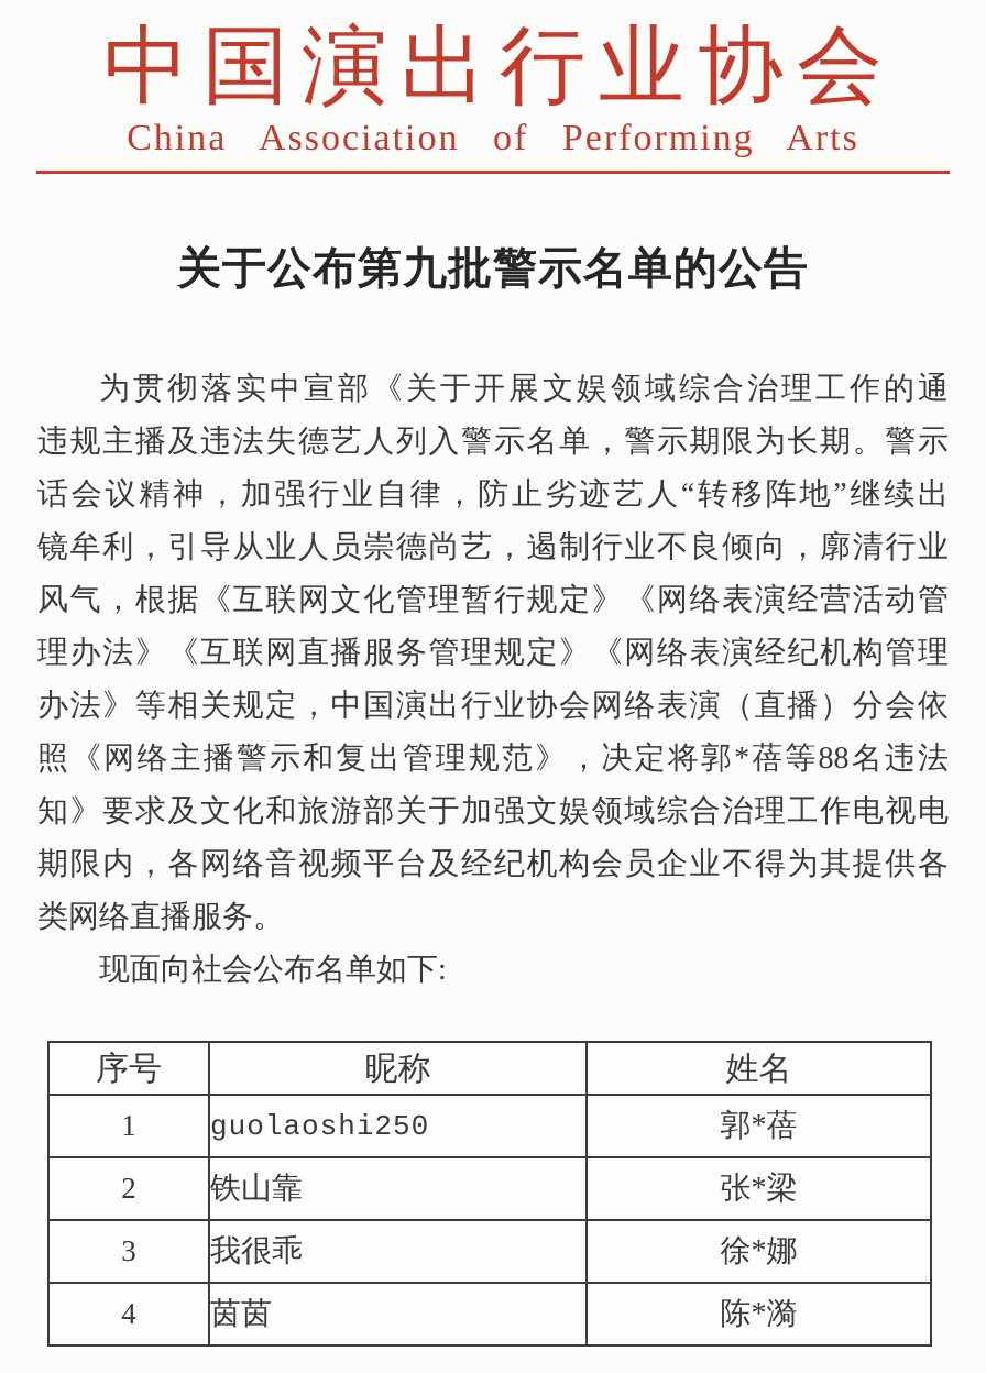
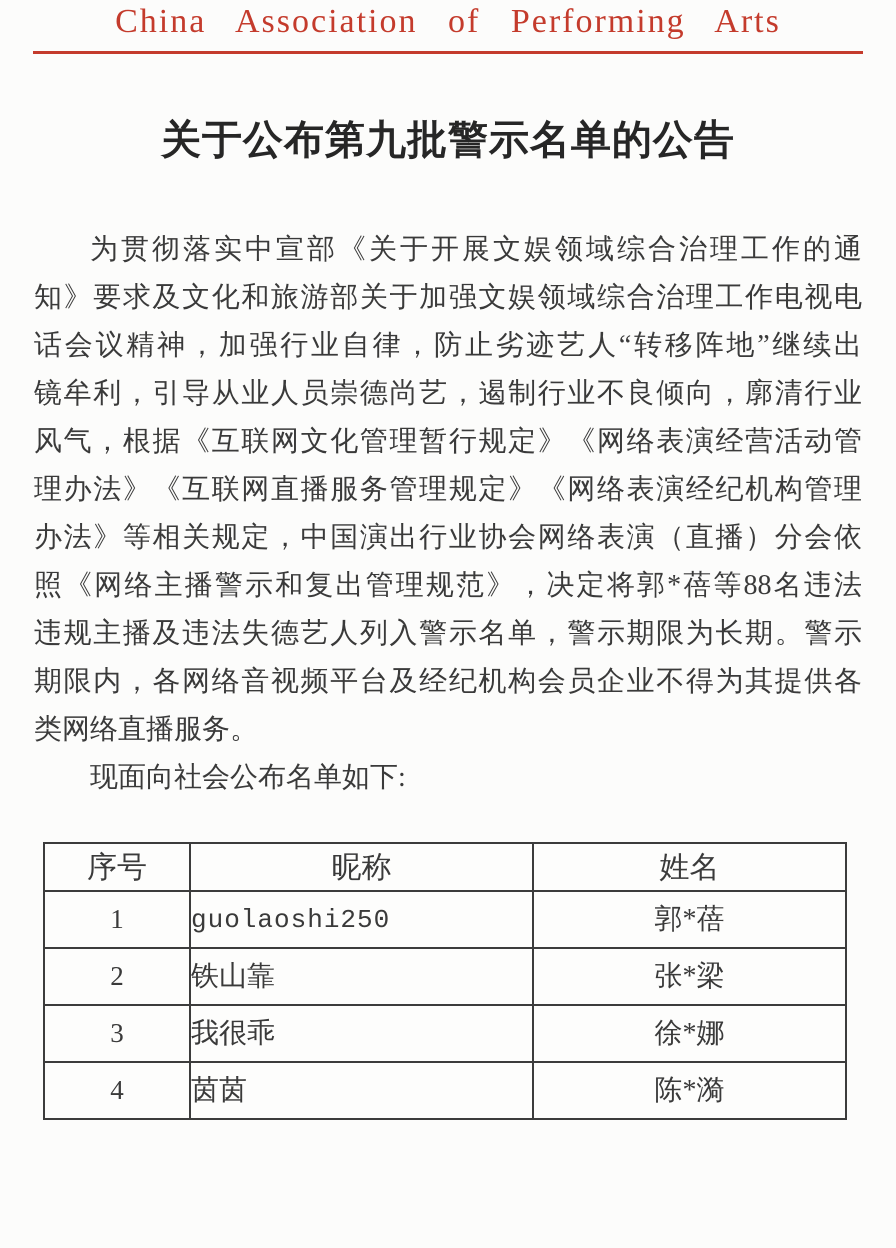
- 中国演出行业协会
  China Association of Performing Arts
  关于公布第九批警示名单的公告
  为贯彻落实中宣部《关于开展文娱领域综合治理工作的通
- 违规主播及违法失德艺人列入警示名单，警示期限为长期。警示
+ 知》要求及文化和旅游部关于加强文娱领域综合治理工作电视电
  话会议精神，加强行业自律，防止劣迹艺人“转移阵地”继续出
  镜牟利，引导从业人员崇德尚艺，遏制行业不良倾向，廓清行业
  风气，根据《互联网文化管理暂行规定》《网络表演经营活动管
  理办法》《互联网直播服务管理规定》《网络表演经纪机构管理
  办法》等相关规定，中国演出行业协会网络表演（直播）分会依
  照《网络主播警示和复出管理规范》，决定将郭*蓓等88名违法
- 知》要求及文化和旅游部关于加强文娱领域综合治理工作电视电
+ 违规主播及违法失德艺人列入警示名单，警示期限为长期。警示
  期限内，各网络音视频平台及经纪机构会员企业不得为其提供各
  类网络直播服务。
  现面向社会公布名单如下:
  序号	昵称	姓名
  1	guolaoshi250	郭*蓓
  2	铁山靠	张*梁
  3	我很乖	徐*娜
  4	茵茵	陈*漪
